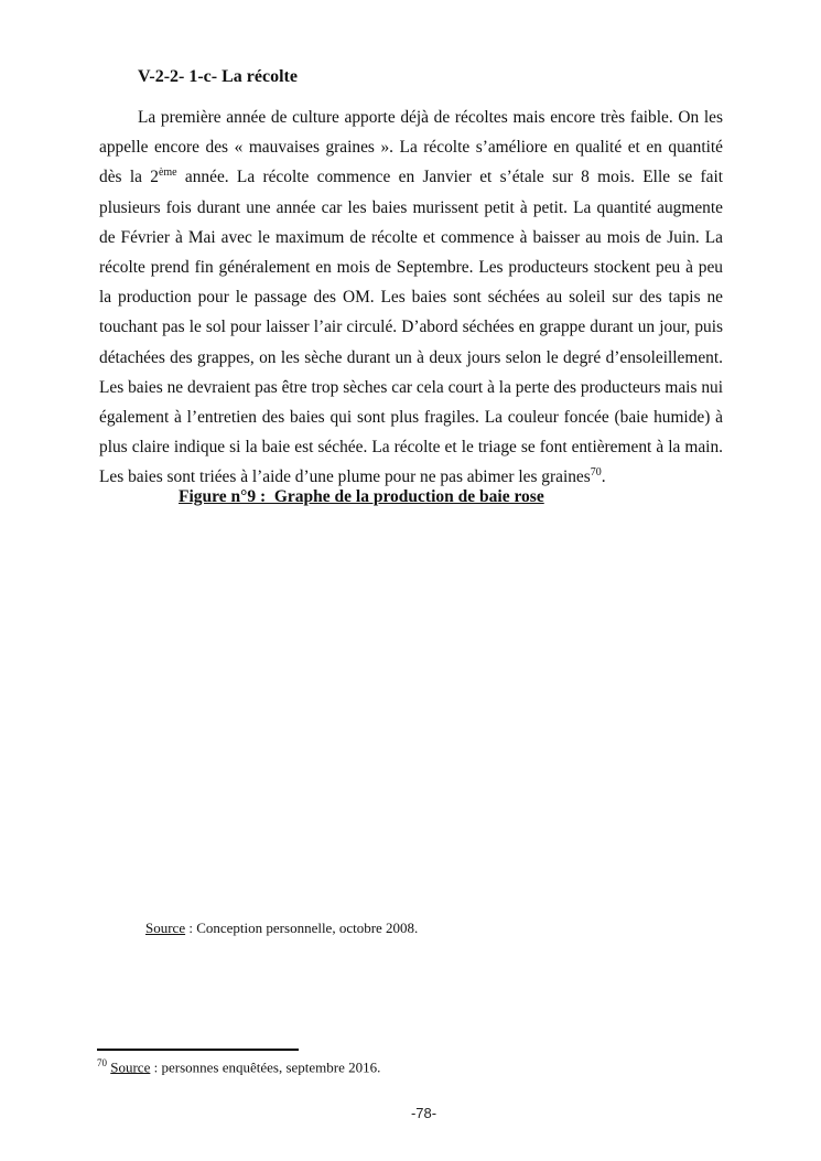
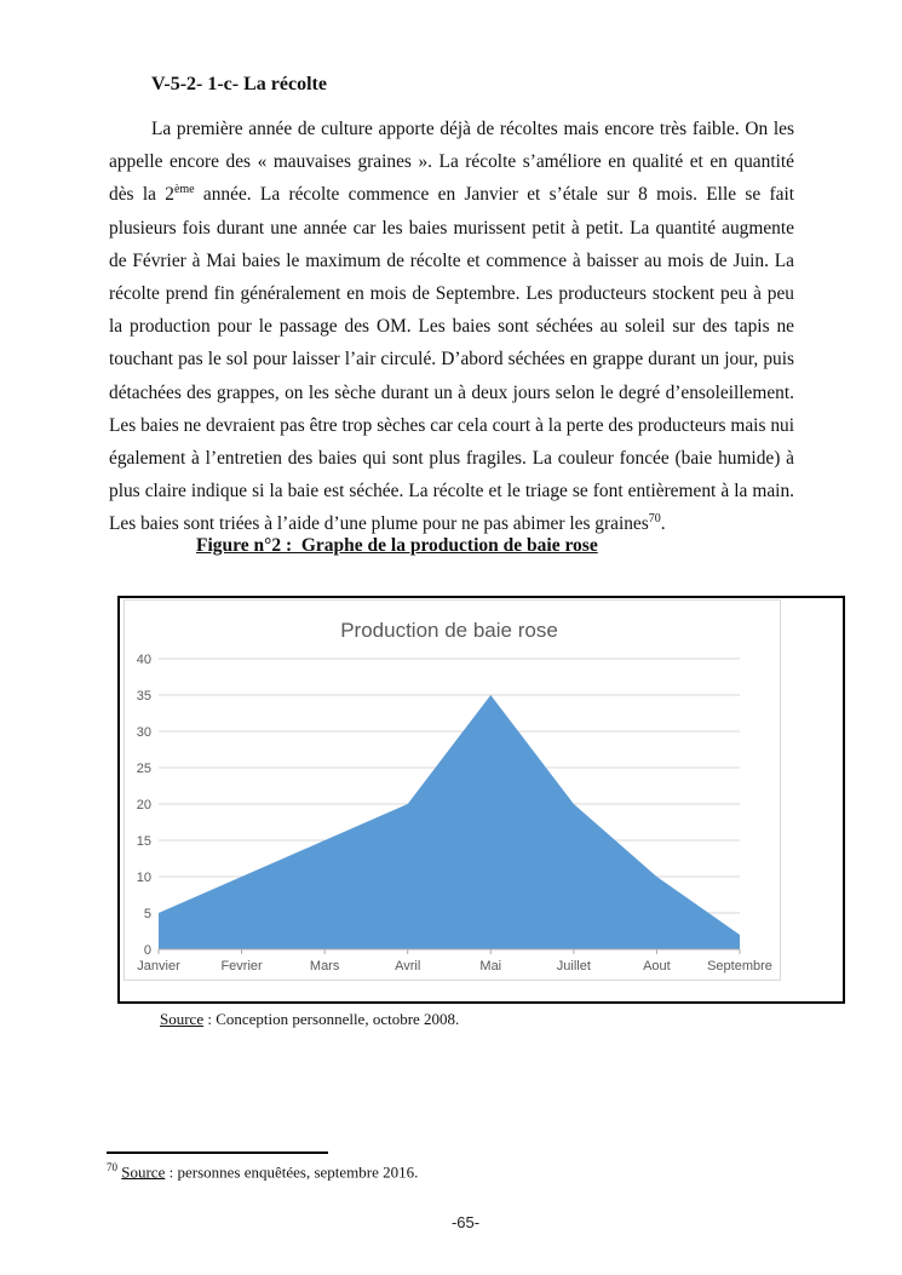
- V-2-2- 1-c- La récolte
+ V-5-2- 1-c- La récolte
- La première année de culture apporte déjà de récoltes mais encore très faible. On les appelle encore des « mauvaises graines ». La récolte s’améliore en qualité et en quantité dès la 2ème année. La récolte commence en Janvier et s’étale sur 8 mois. Elle se fait plusieurs fois durant une année car les baies murissent petit à petit. La quantité augmente de Février à Mai avec le maximum de récolte et commence à baisser au mois de Juin. La récolte prend fin généralement en mois de Septembre. Les producteurs stockent peu à peu la production pour le passage des OM. Les baies sont séchées au soleil sur des tapis ne touchant pas le sol pour laisser l’air circulé. D’abord séchées en grappe durant un jour, puis détachées des grappes, on les sèche durant un à deux jours selon le degré d’ensoleillement. Les baies ne devraient pas être trop sèches car cela court à la perte des producteurs mais nui également à l’entretien des baies qui sont plus fragiles. La couleur foncée (baie humide) à plus claire indique si la baie est séchée. La récolte et le triage se font entièrement à la main. Les baies sont triées à l’aide d’une plume pour ne pas abimer les graines70.
+ La première année de culture apporte déjà de récoltes mais encore très faible. On les appelle encore des « mauvaises graines ». La récolte s’améliore en qualité et en quantité dès la 2ème année. La récolte commence en Janvier et s’étale sur 8 mois. Elle se fait plusieurs fois durant une année car les baies murissent petit à petit. La quantité augmente de Février à Mai baies le maximum de récolte et commence à baisser au mois de Juin. La récolte prend fin généralement en mois de Septembre. Les producteurs stockent peu à peu la production pour le passage des OM. Les baies sont séchées au soleil sur des tapis ne touchant pas le sol pour laisser l’air circulé. D’abord séchées en grappe durant un jour, puis détachées des grappes, on les sèche durant un à deux jours selon le degré d’ensoleillement. Les baies ne devraient pas être trop sèches car cela court à la perte des producteurs mais nui également à l’entretien des baies qui sont plus fragiles. La couleur foncée (baie humide) à plus claire indique si la baie est séchée. La récolte et le triage se font entièrement à la main. Les baies sont triées à l’aide d’une plume pour ne pas abimer les graines70.
- Figure n°9 : Graphe de la production de baie rose
+ Figure n°2 : Graphe de la production de baie rose
+ Production de baie rose
+ 0
+ 5
+ 10
+ 15
+ 20
+ 25
+ 30
+ 35
+ 40
+ Janvier
+ Fevrier
+ Mars
+ Avril
+ Mai
+ Juillet
+ Aout
+ Septembre
  Source : Conception personnelle, octobre 2008.
  70 Source : personnes enquêtées, septembre 2016.
- -78-
+ -65-
